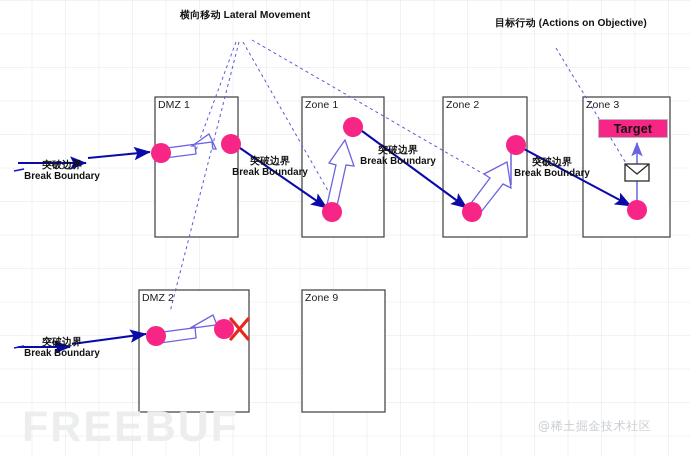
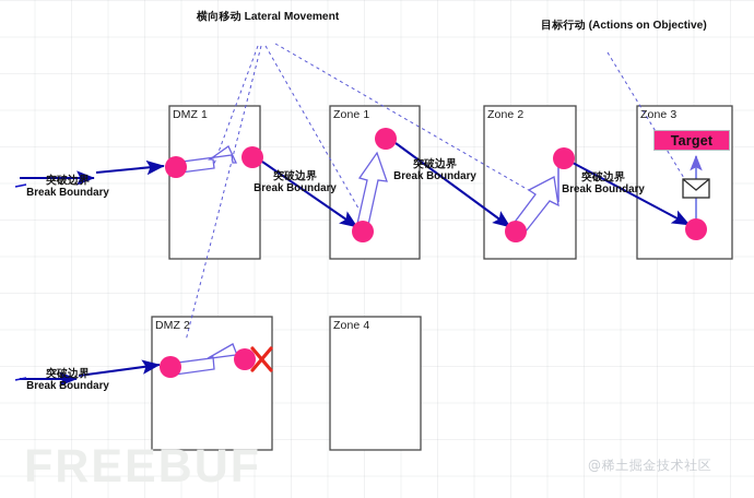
  DMZ 1
  Zone 1
  Zone 2
  Zone 3
  DMZ 2
- Zone 9
+ Zone 4
  Target
  横向移动 Lateral Movement
  目标行动 (Actions on Objective)
  突破边界
  Break Boundary
  突破边界
  Break Boundary
  突破边界
  Break Boundary
  突破边界
  Break Boundary
  突破边界
  Break Boundary
  FREEBUF
  @稀土掘金技术社区
